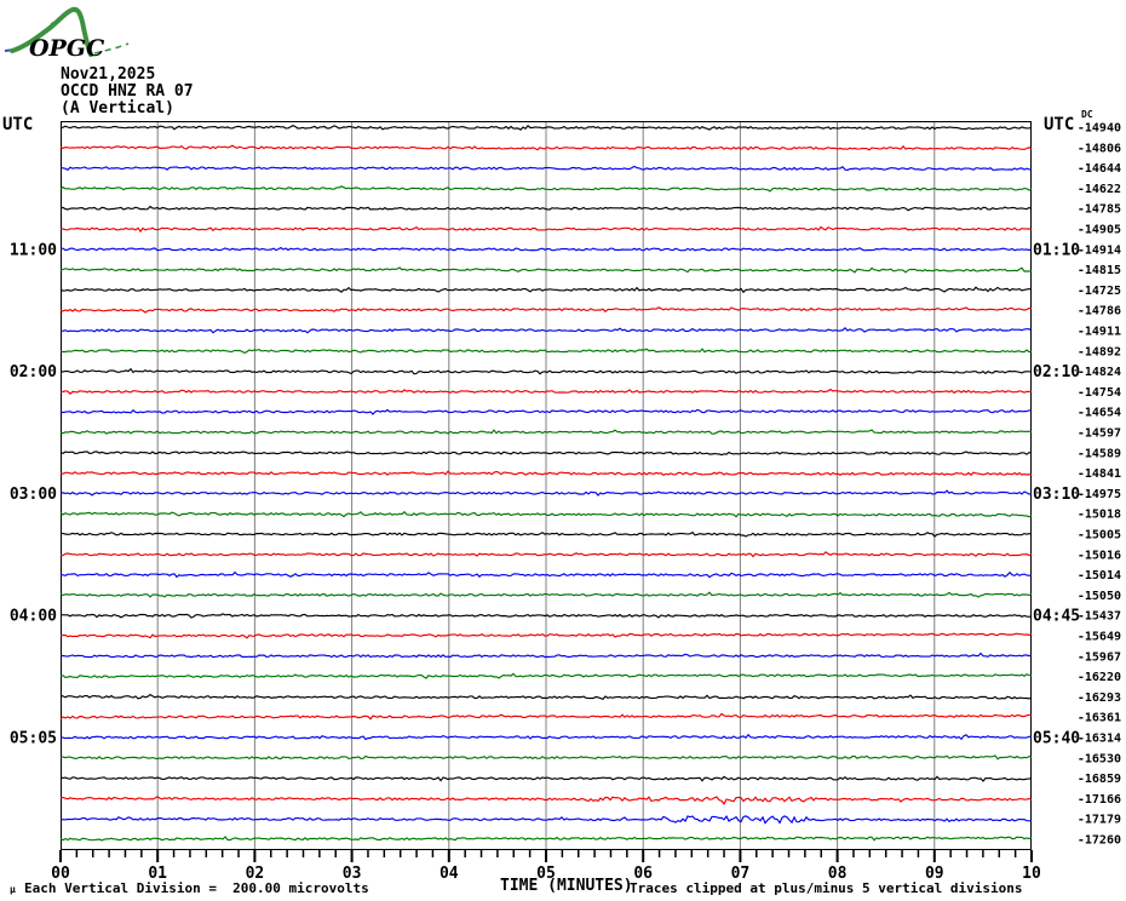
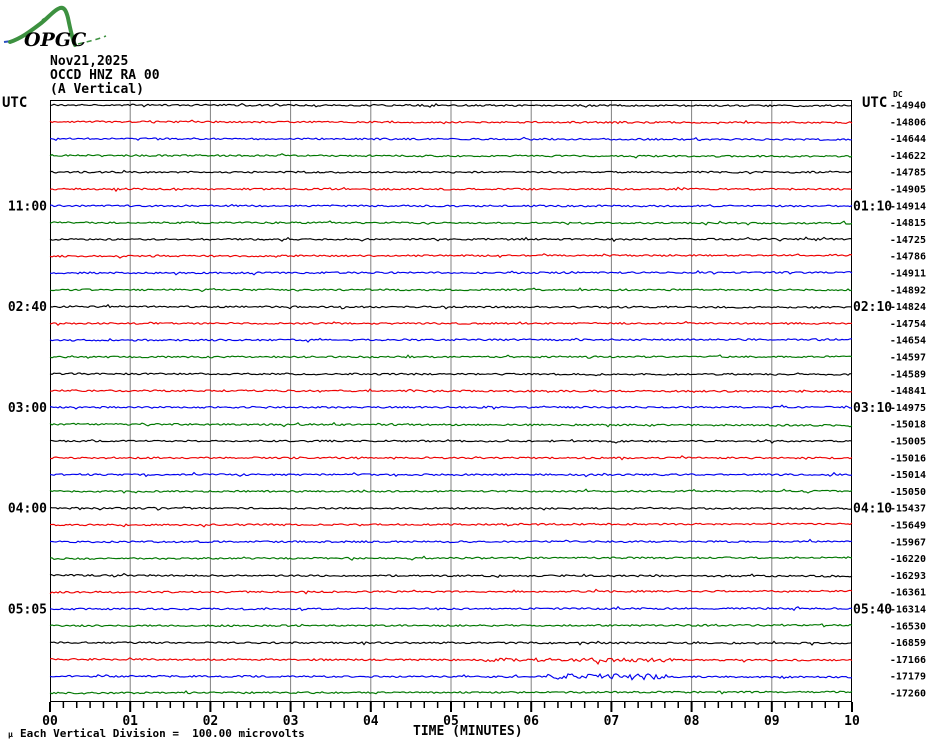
  OPGC
  Nov21,2025
- OCCD HNZ RA 07
+ OCCD HNZ RA 00
  (A Vertical)
  UTC
  UTC
  DC
  -14940
  -14806
  -14644
  -14622
  -14785
  -14905
  11:00
  01:10
  -14914
  -14815
  -14725
  -14786
  -14911
  -14892
- 02:00
+ 02:40
  02:10
  -14824
  -14754
  -14654
  -14597
  -14589
  -14841
  03:00
  03:10
  -14975
  -15018
  -15005
  -15016
  -15014
  -15050
  04:00
- 04:45
+ 04:10
  -15437
  -15649
  -15967
  -16220
  -16293
  -16361
  05:05
  05:40
  -16314
  -16530
  -16859
  -17166
  -17179
  -17260
  00
  01
  02
  03
  04
  05
  06
  07
  08
  09
  10
  µ
- Each Vertical Division = 200.00 microvolts
+ Each Vertical Division = 100.00 microvolts
  TIME (MINUTES)
- Traces clipped at plus/minus 5 vertical divisions
